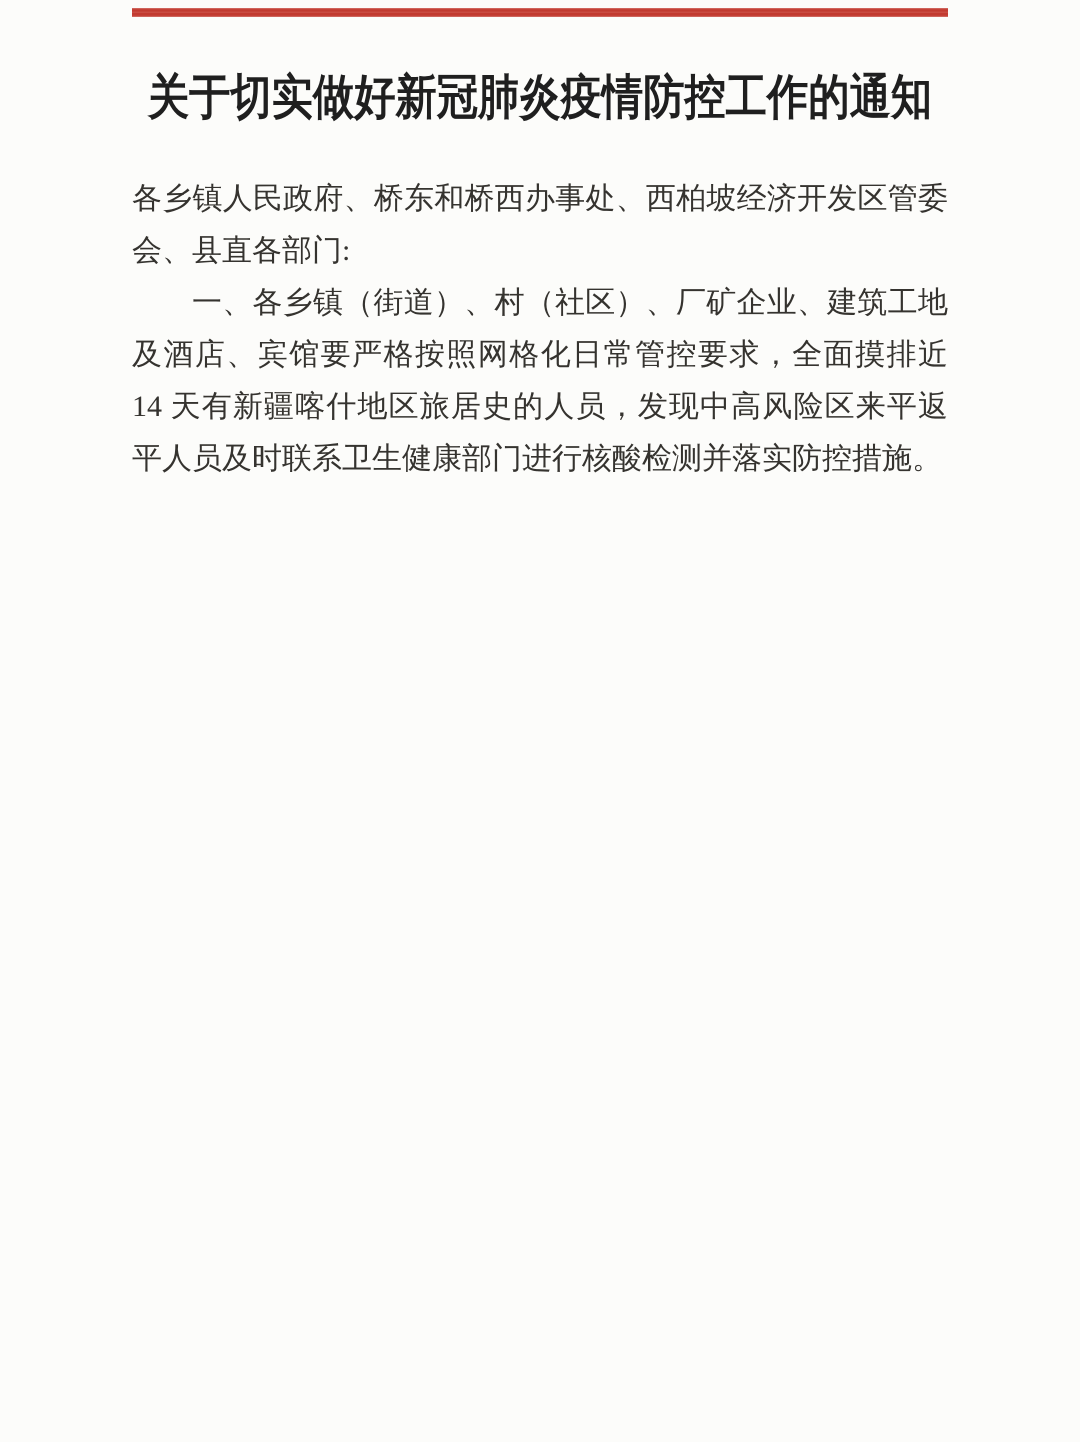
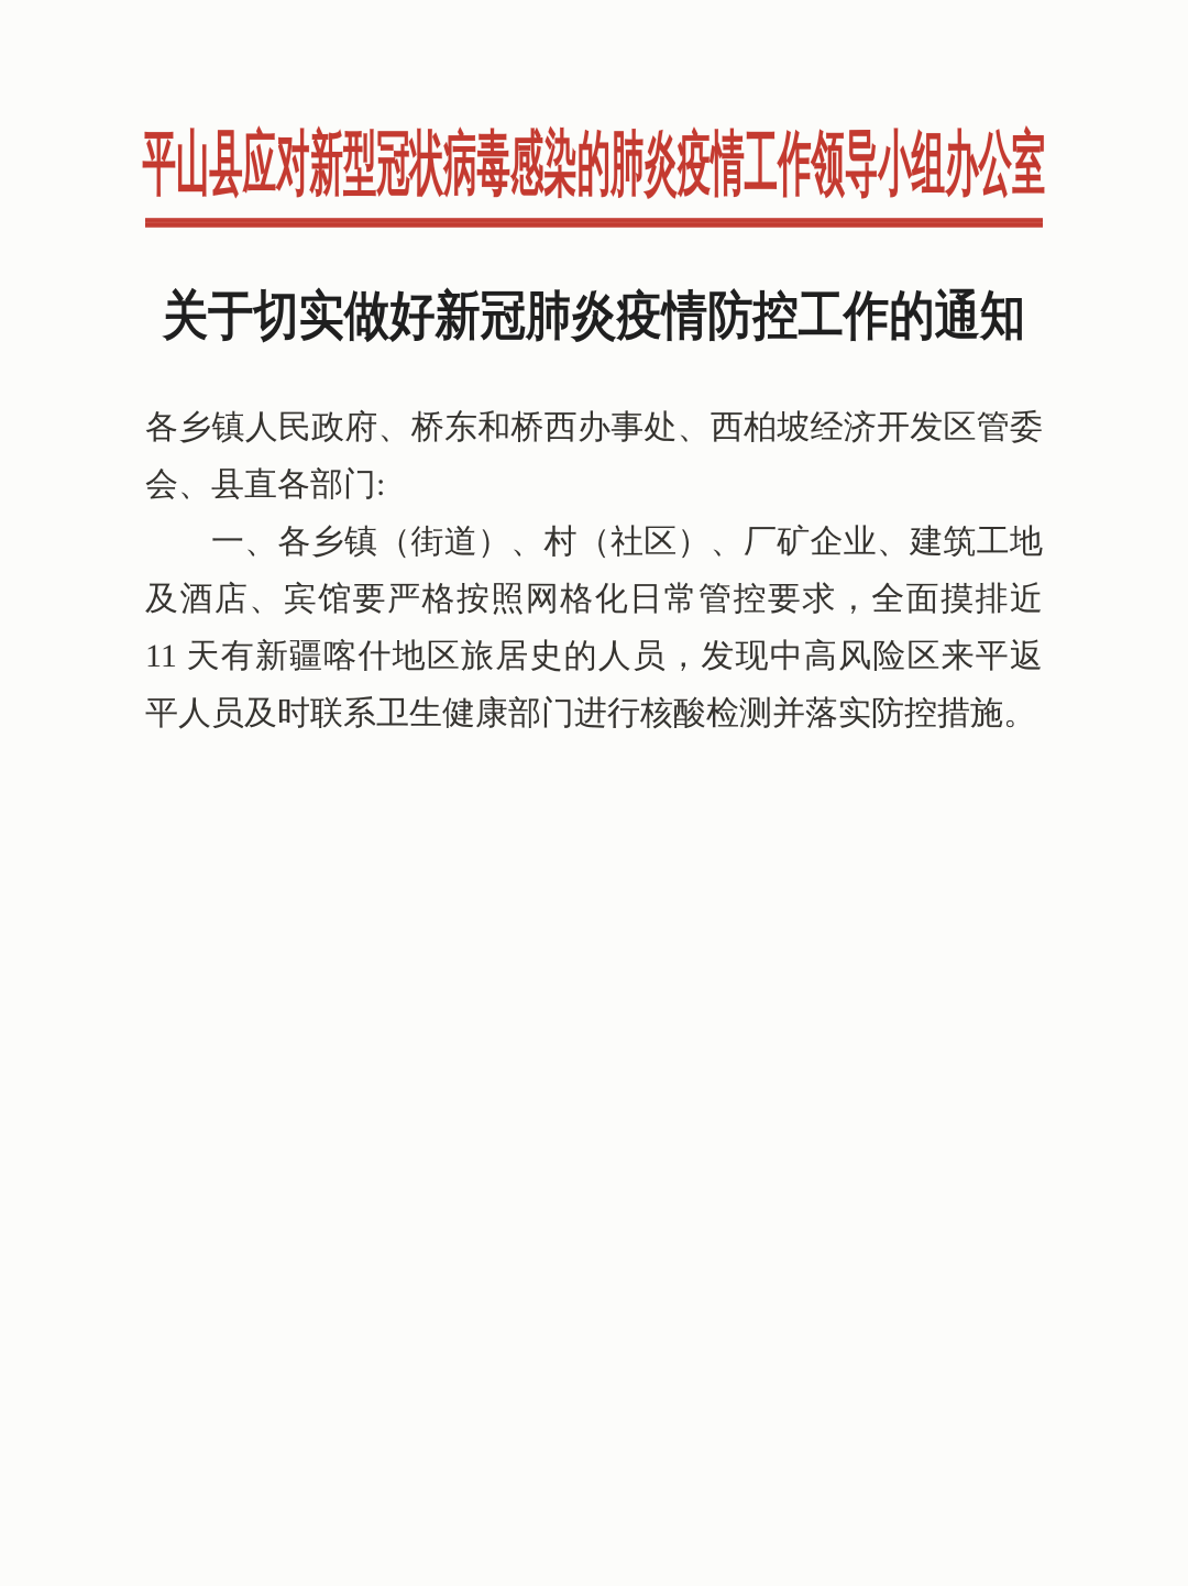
+ 平山县应对新型冠状病毒感染的肺炎疫情工作领导小组办公室
  关于切实做好新冠肺炎疫情防控工作的通知
  各乡镇人民政府、桥东和桥西办事处、西柏坡经济开发区管委会、县直各部门:
- 一、各乡镇（街道）、村（社区）、厂矿企业、建筑工地及酒店、宾馆要严格按照网格化日常管控要求，全面摸排近 14 天有新疆喀什地区旅居史的人员，发现中高风险区来平返平人员及时联系卫生健康部门进行核酸检测并落实防控措施。
+ 一、各乡镇（街道）、村（社区）、厂矿企业、建筑工地及酒店、宾馆要严格按照网格化日常管控要求，全面摸排近 11 天有新疆喀什地区旅居史的人员，发现中高风险区来平返平人员及时联系卫生健康部门进行核酸检测并落实防控措施。
